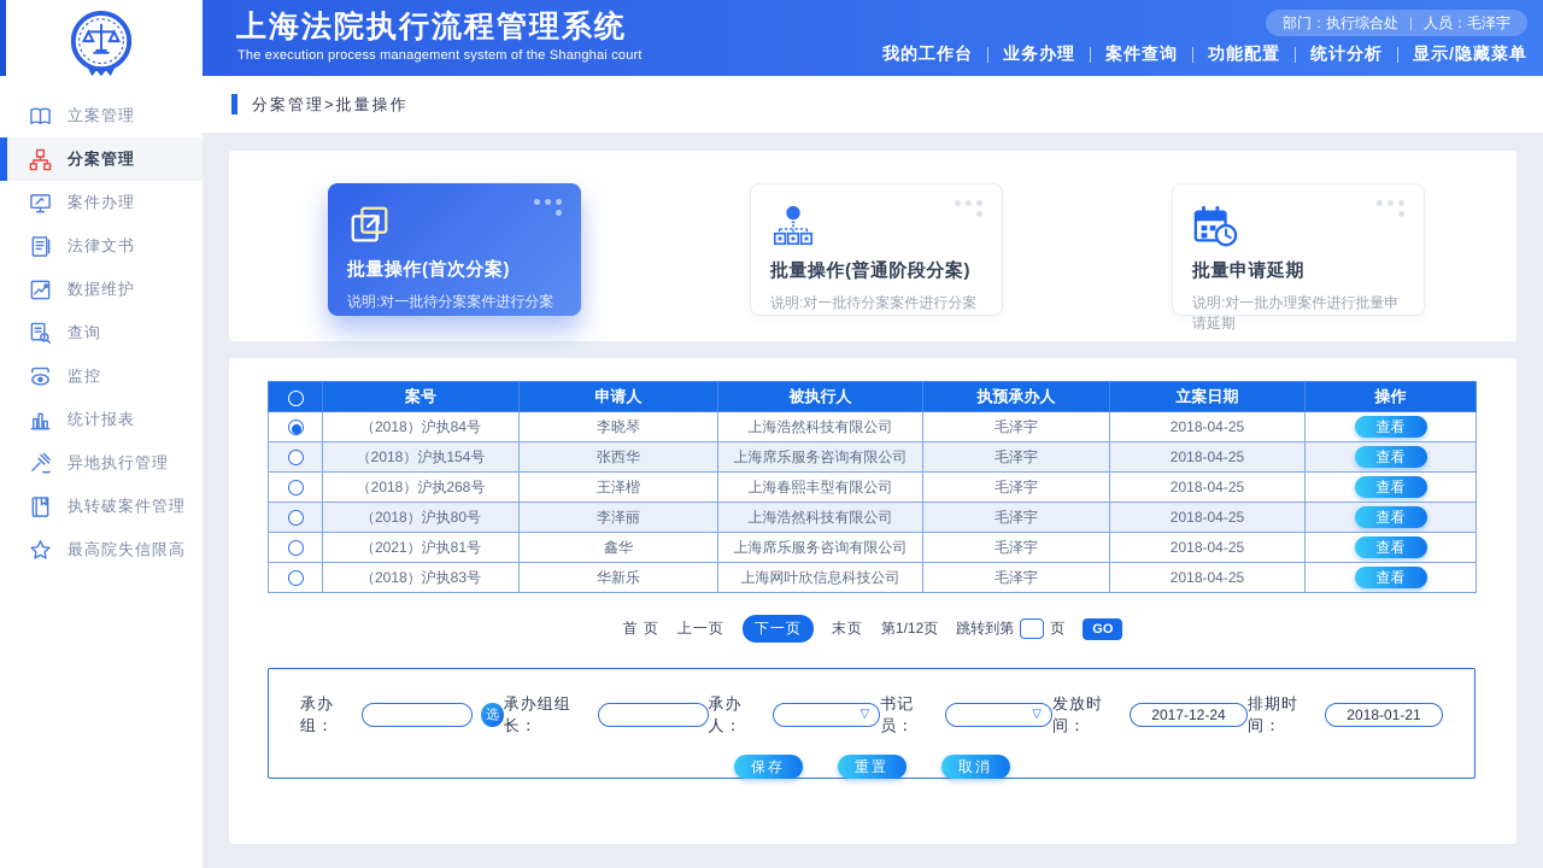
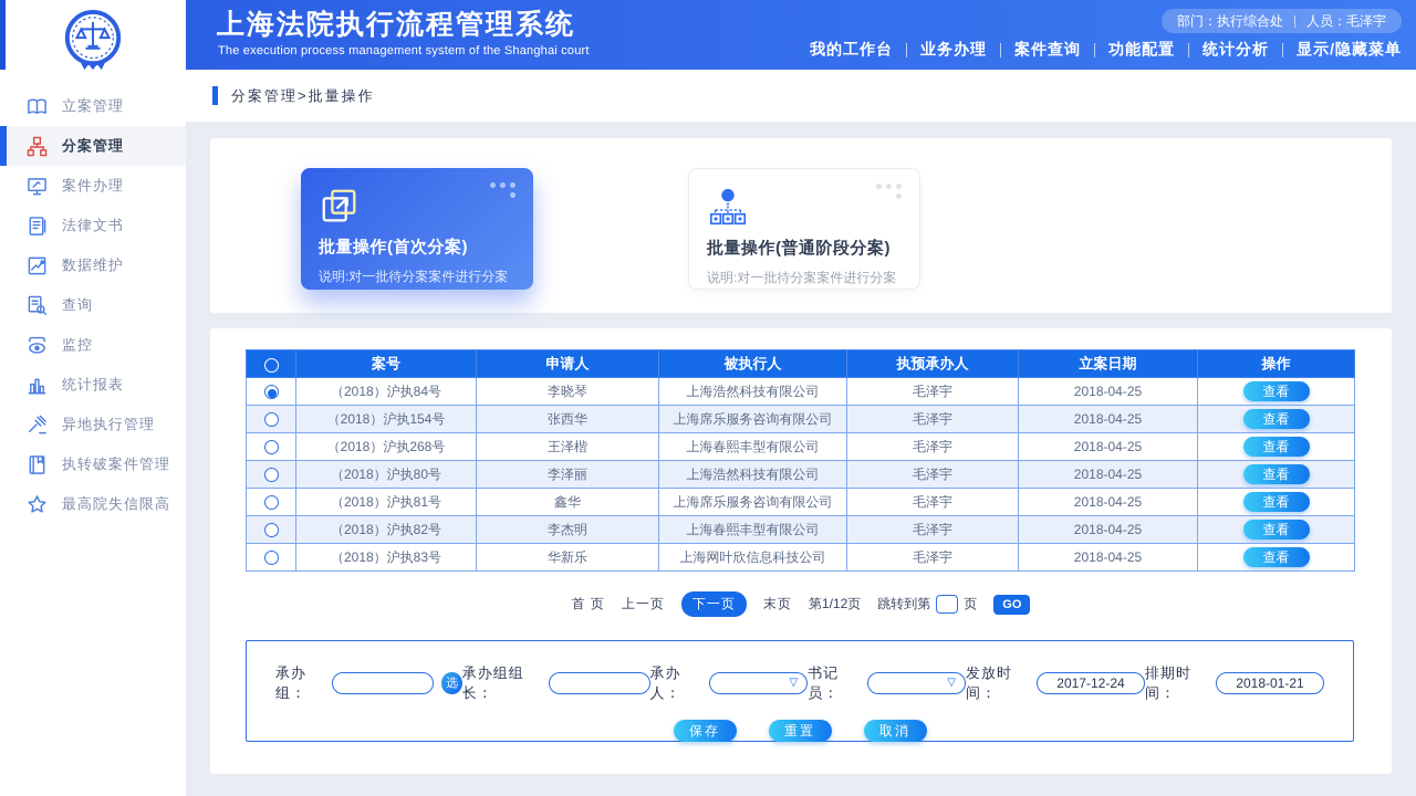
  立案管理
  分案管理
  案件办理
  法律文书
  数据维护
  查询
  监控
  统计报表
  异地执行管理
  执转破案件管理
  最高院失信限高
  上海法院执行流程管理系统
  The execution process management system of the Shanghai court
  部门：执行综合处
  人员：毛泽宇
  我的工作台
  业务办理
  案件查询
  功能配置
  统计分析
  显示/隐藏菜单
  分案管理>批量操作
  批量操作(首次分案)
  说明:对一批待分案案件进行分案
  批量操作(普通阶段分案)
  说明:对一批待分案案件进行分案
- 批量申请延期
- 说明:对一批办理案件进行批量申请延期
  	案号	申请人	被执行人	执预承办人	立案日期	操作
  	（2018）沪执84号	李晓琴	上海浩然科技有限公司	毛泽宇	2018-04-25	查看
  	（2018）沪执154号	张西华	上海席乐服务咨询有限公司	毛泽宇	2018-04-25	查看
  	（2018）沪执268号	王泽楷	上海春熙丰型有限公司	毛泽宇	2018-04-25	查看
  	（2018）沪执80号	李泽丽	上海浩然科技有限公司	毛泽宇	2018-04-25	查看
- 	（2021）沪执81号	鑫华	上海席乐服务咨询有限公司	毛泽宇	2018-04-25	查看
+ 	（2018）沪执81号	鑫华	上海席乐服务咨询有限公司	毛泽宇	2018-04-25	查看
+ 	（2018）沪执82号	李杰明	上海春熙丰型有限公司	毛泽宇	2018-04-25	查看
  	（2018）沪执83号	华新乐	上海网叶欣信息科技公司	毛泽宇	2018-04-25	查看
  首 页
  上一页
  下一页
  末页
  第1/12页
  跳转到第
  页
  GO
  承办组：
  选
  承办组组长：
  承办人：
  ▽
  书记员：
  ▽
  发放时间：
  2017-12-24
  排期时间：
  2018-01-21
  保存
  重置
  取消
